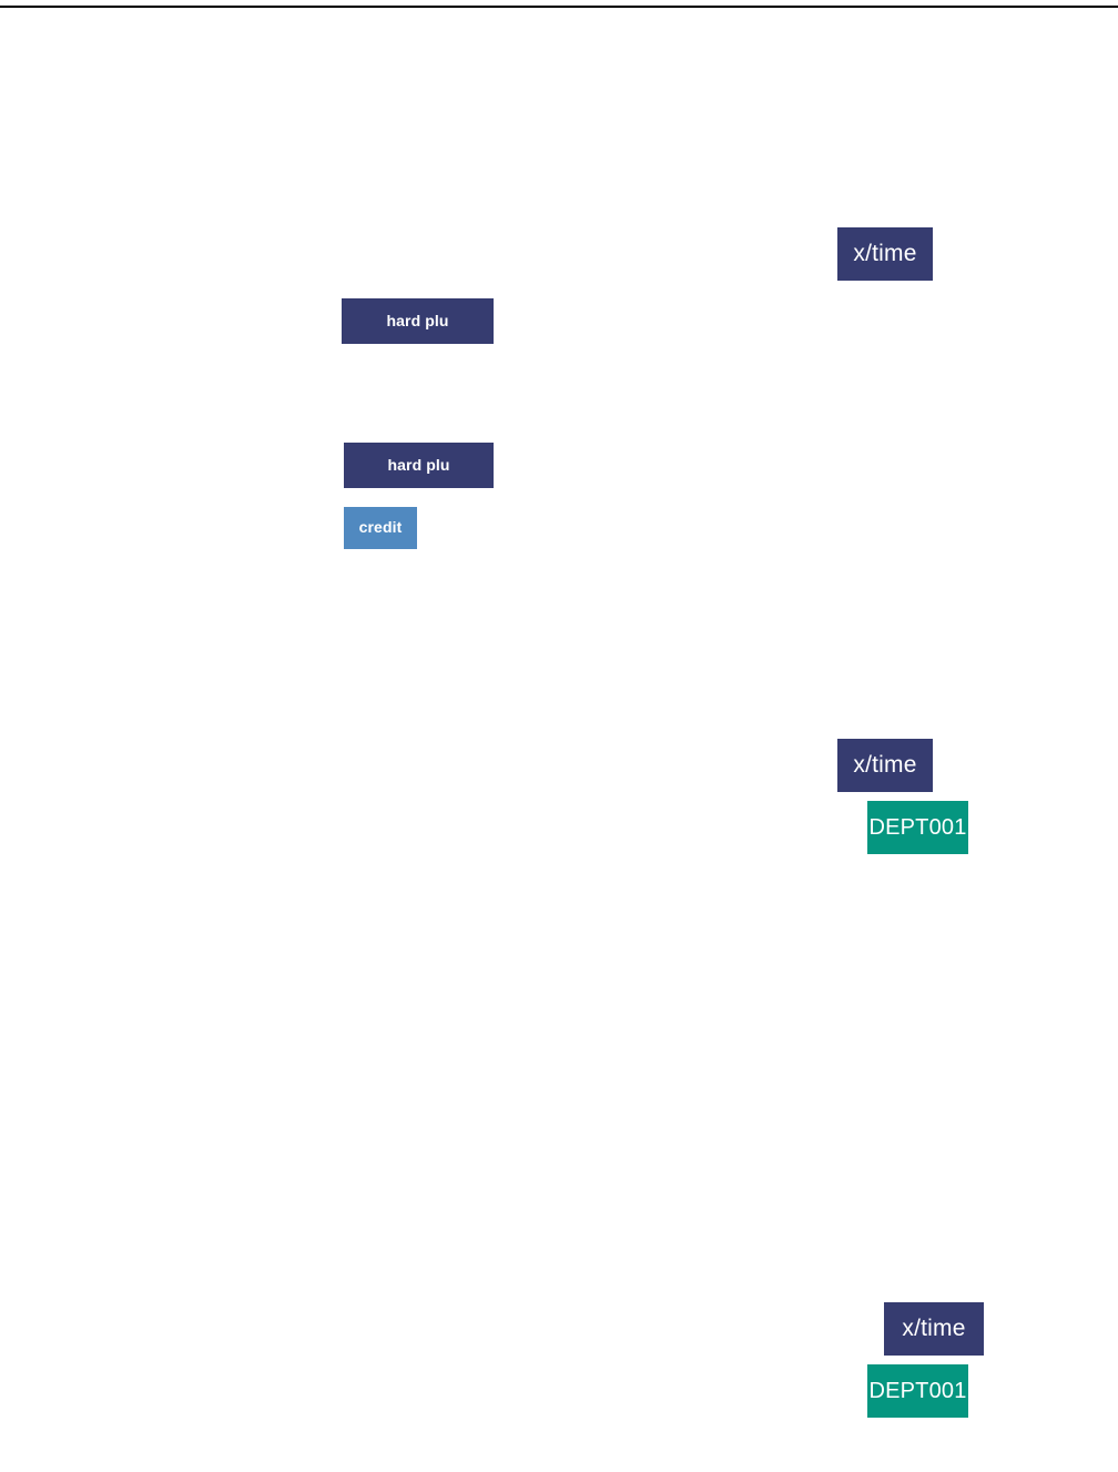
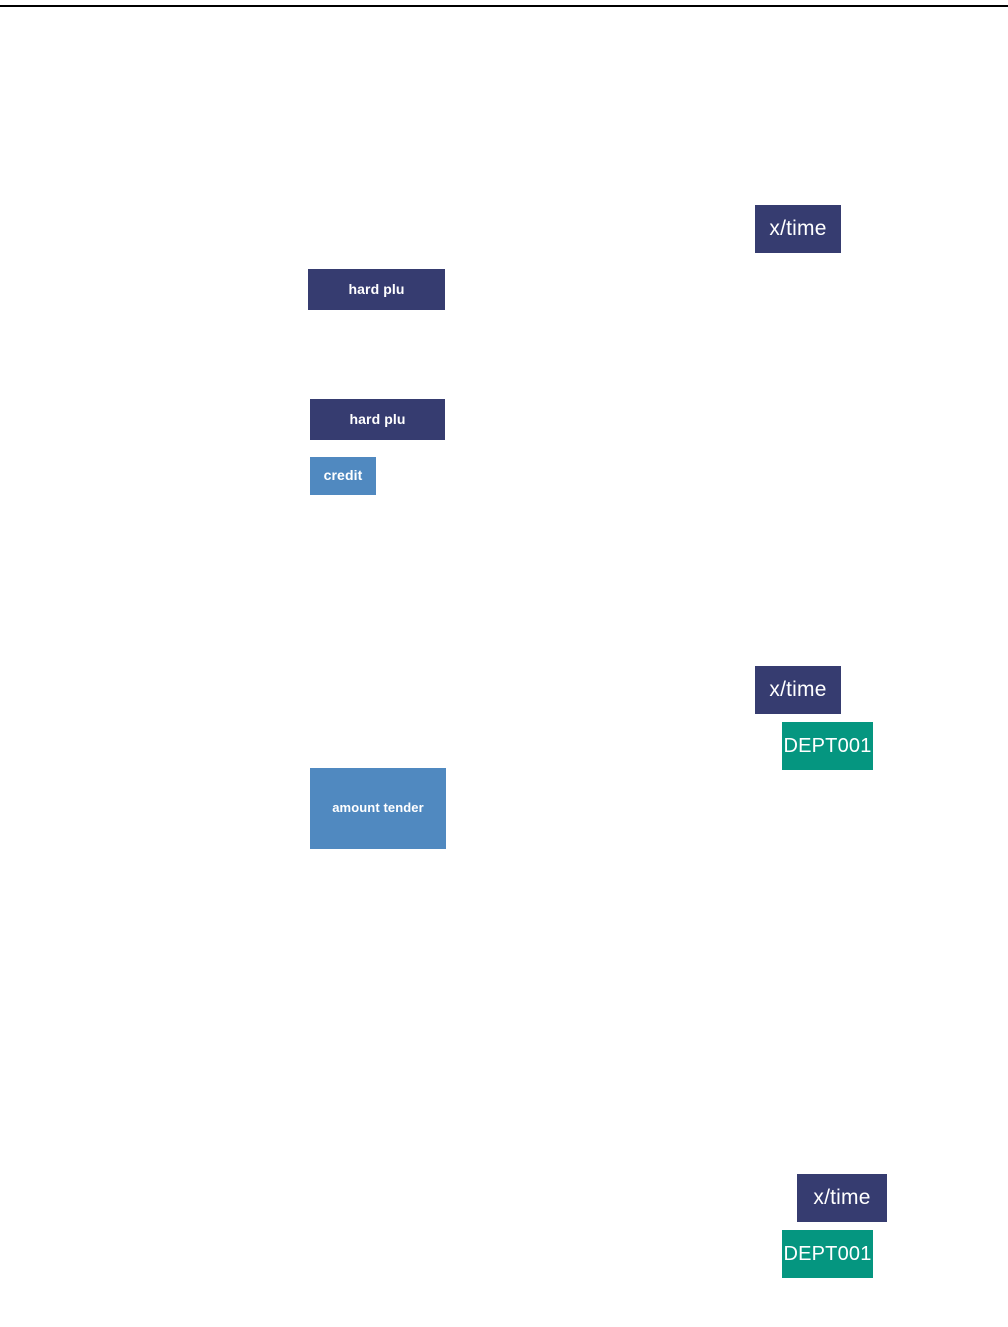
  x/time
  hard plu
  hard plu
  credit
  x/time
  DEPT001
+ amount tender
  x/time
  DEPT001
